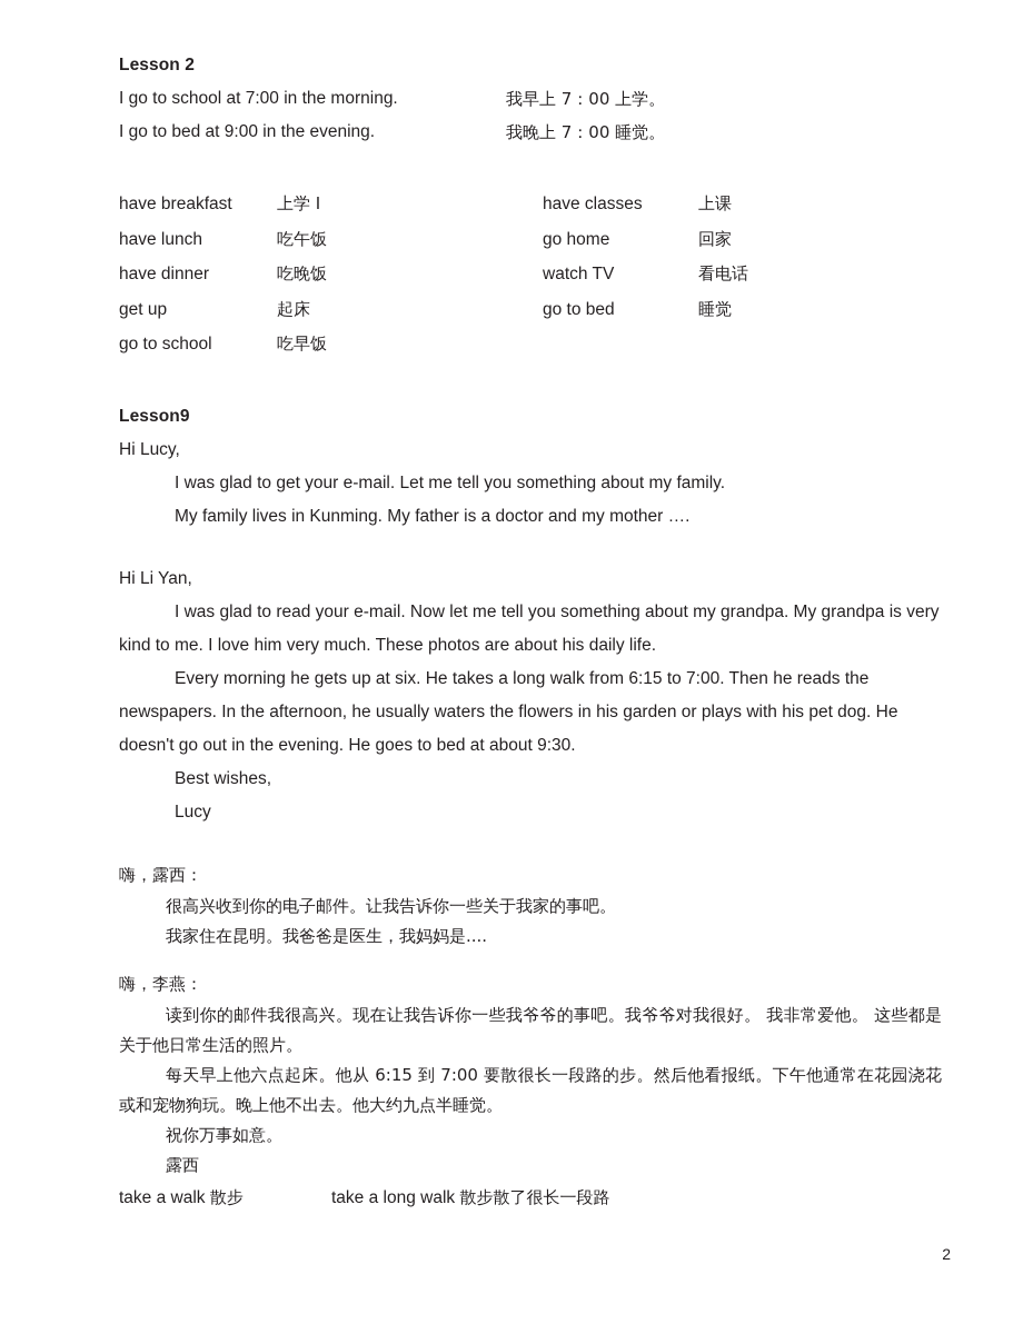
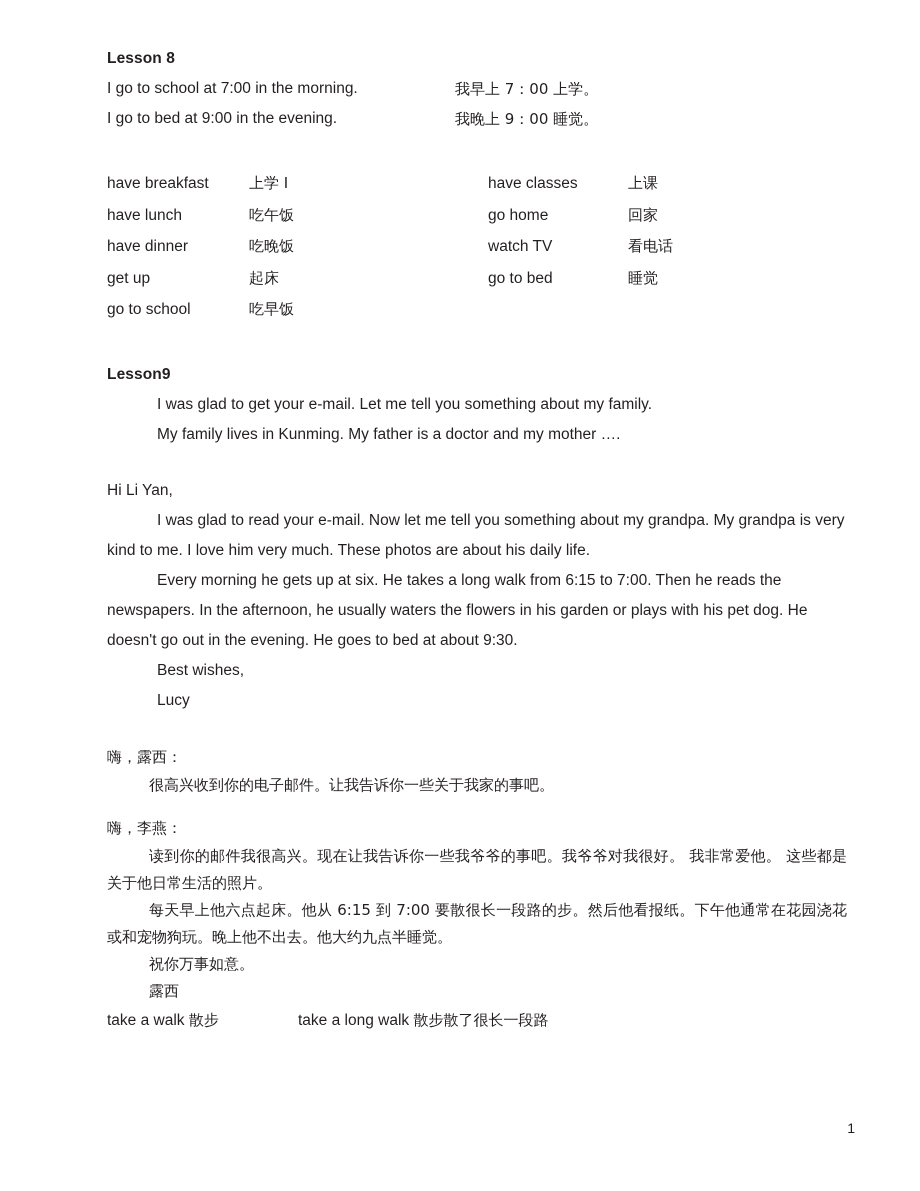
- Lesson 2
+ Lesson 8
  I go to school at 7:00 in the morning.
  我早上 7：00 上学。
  I go to bed at 9:00 in the evening.
- 我晚上 7：00 睡觉。
+ 我晚上 9：00 睡觉。
  have breakfast
  上学 I
  have lunch
  吃午饭
  have dinner
  吃晚饭
  get up
  起床
  go to school
  吃早饭
  have classes
  上课
  go home
  回家
  watch TV
  看电话
  go to bed
  睡觉
  Lesson9
- Hi Lucy,
  I was glad to get your e-mail. Let me tell you something about my family.
  My family lives in Kunming. My father is a doctor and my mother ….
  Hi Li Yan,
  I was glad to read your e-mail. Now let me tell you something about my grandpa. My grandpa is very kind to me. I love him very much. These photos are about his daily life.
  Every morning he gets up at six. He takes a long walk from 6:15 to 7:00. Then he reads the newspapers. In the afternoon, he usually waters the flowers in his garden or plays with his pet dog. He doesn't go out in the evening. He goes to bed at about 9:30.
  Best wishes,
  Lucy
  嗨，露西：
  很高兴收到你的电子邮件。让我告诉你一些关于我家的事吧。
- 我家住在昆明。我爸爸是医生，我妈妈是....
  嗨，李燕：
  读到你的邮件我很高兴。现在让我告诉你一些我爷爷的事吧。我爷爷对我很好。 我非常爱他。 这些都是关于他日常生活的照片。
  每天早上他六点起床。他从 6:15 到 7:00 要散很长一段路的步。然后他看报纸。下午他通常在花园浇花或和宠物狗玩。晚上他不出去。他大约九点半睡觉。
  祝你万事如意。
  露西
  take a walk 散步
  take a long walk 散步散了很长一段路
- 2
+ 1
